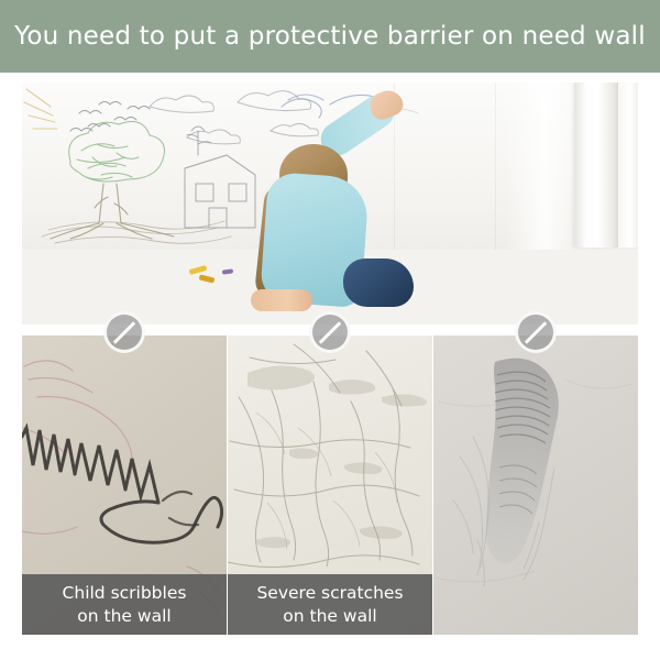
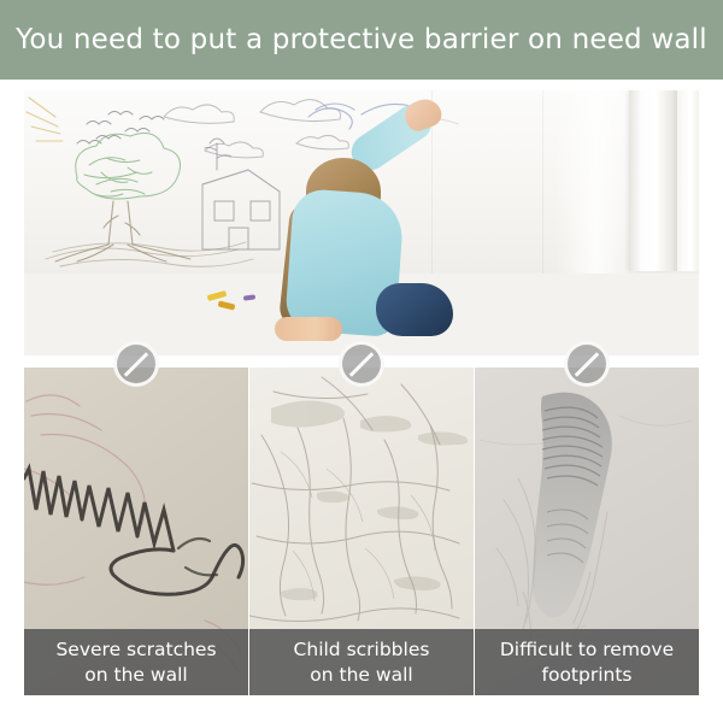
  You need to put a protective barrier on need wall
- Child scribbles
+ Severe scratches
  on the wall
- Severe scratches
+ Child scribbles
  on the wall
+ Difficult to remove
+ footprints
